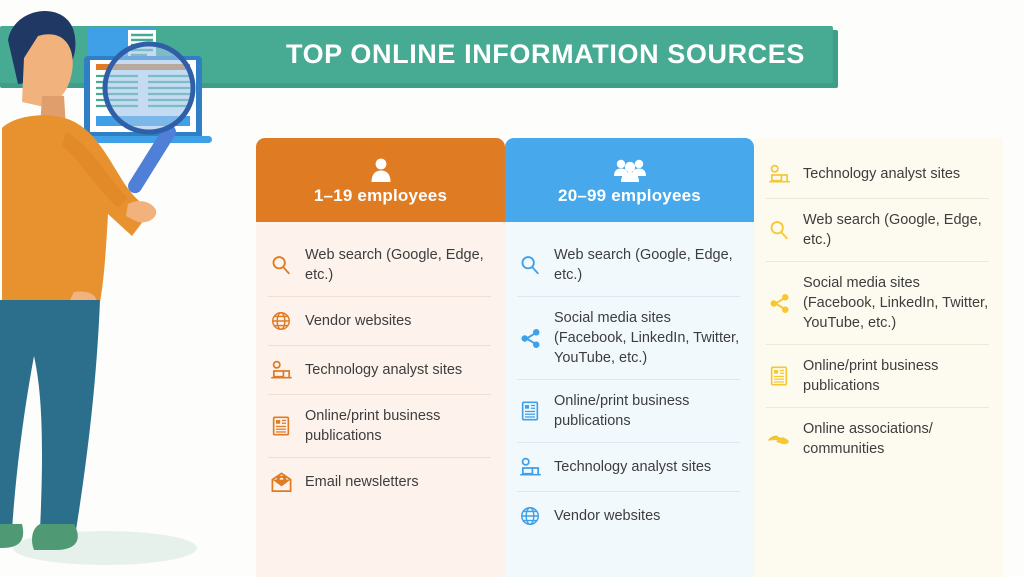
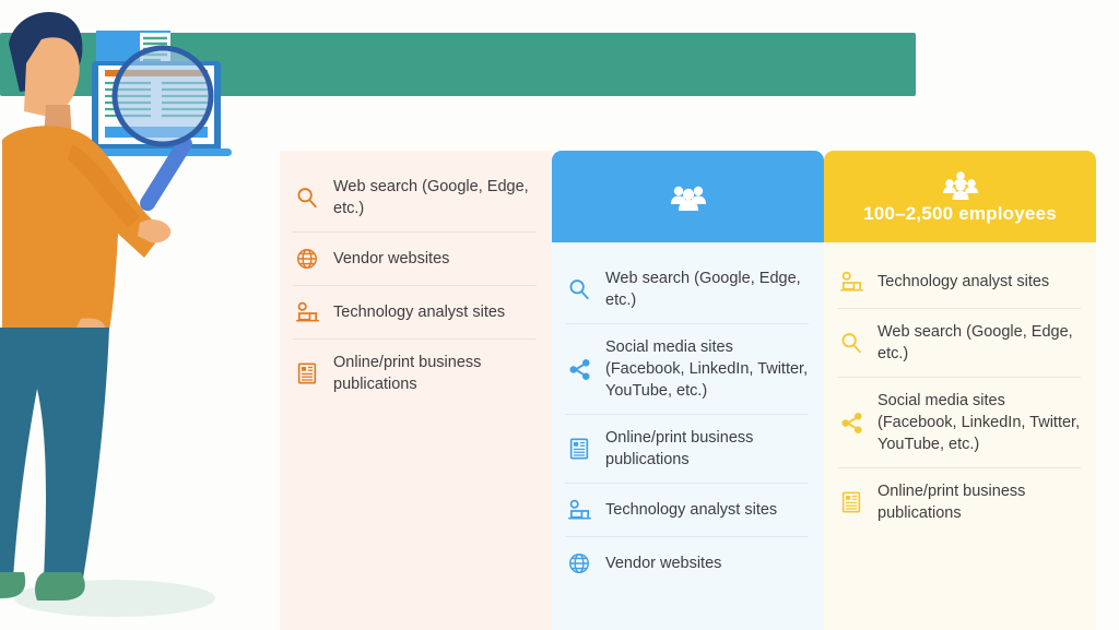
- TOP ONLINE INFORMATION SOURCES
- 1–19 employees
  Web search (Google, Edge, etc.)
  Vendor websites
  Technology analyst sites
  Online/print business publications
- Email newsletters
- 20–99 employees
  Web search (Google, Edge, etc.)
  Social media sites (Facebook, LinkedIn, Twitter, YouTube, etc.)
  Online/print business publications
  Technology analyst sites
  Vendor websites
+ 100–2,500 employees
  Technology analyst sites
  Web search (Google, Edge, etc.)
  Social media sites (Facebook, LinkedIn, Twitter, YouTube, etc.)
  Online/print business publications
- Online associations/ communities
